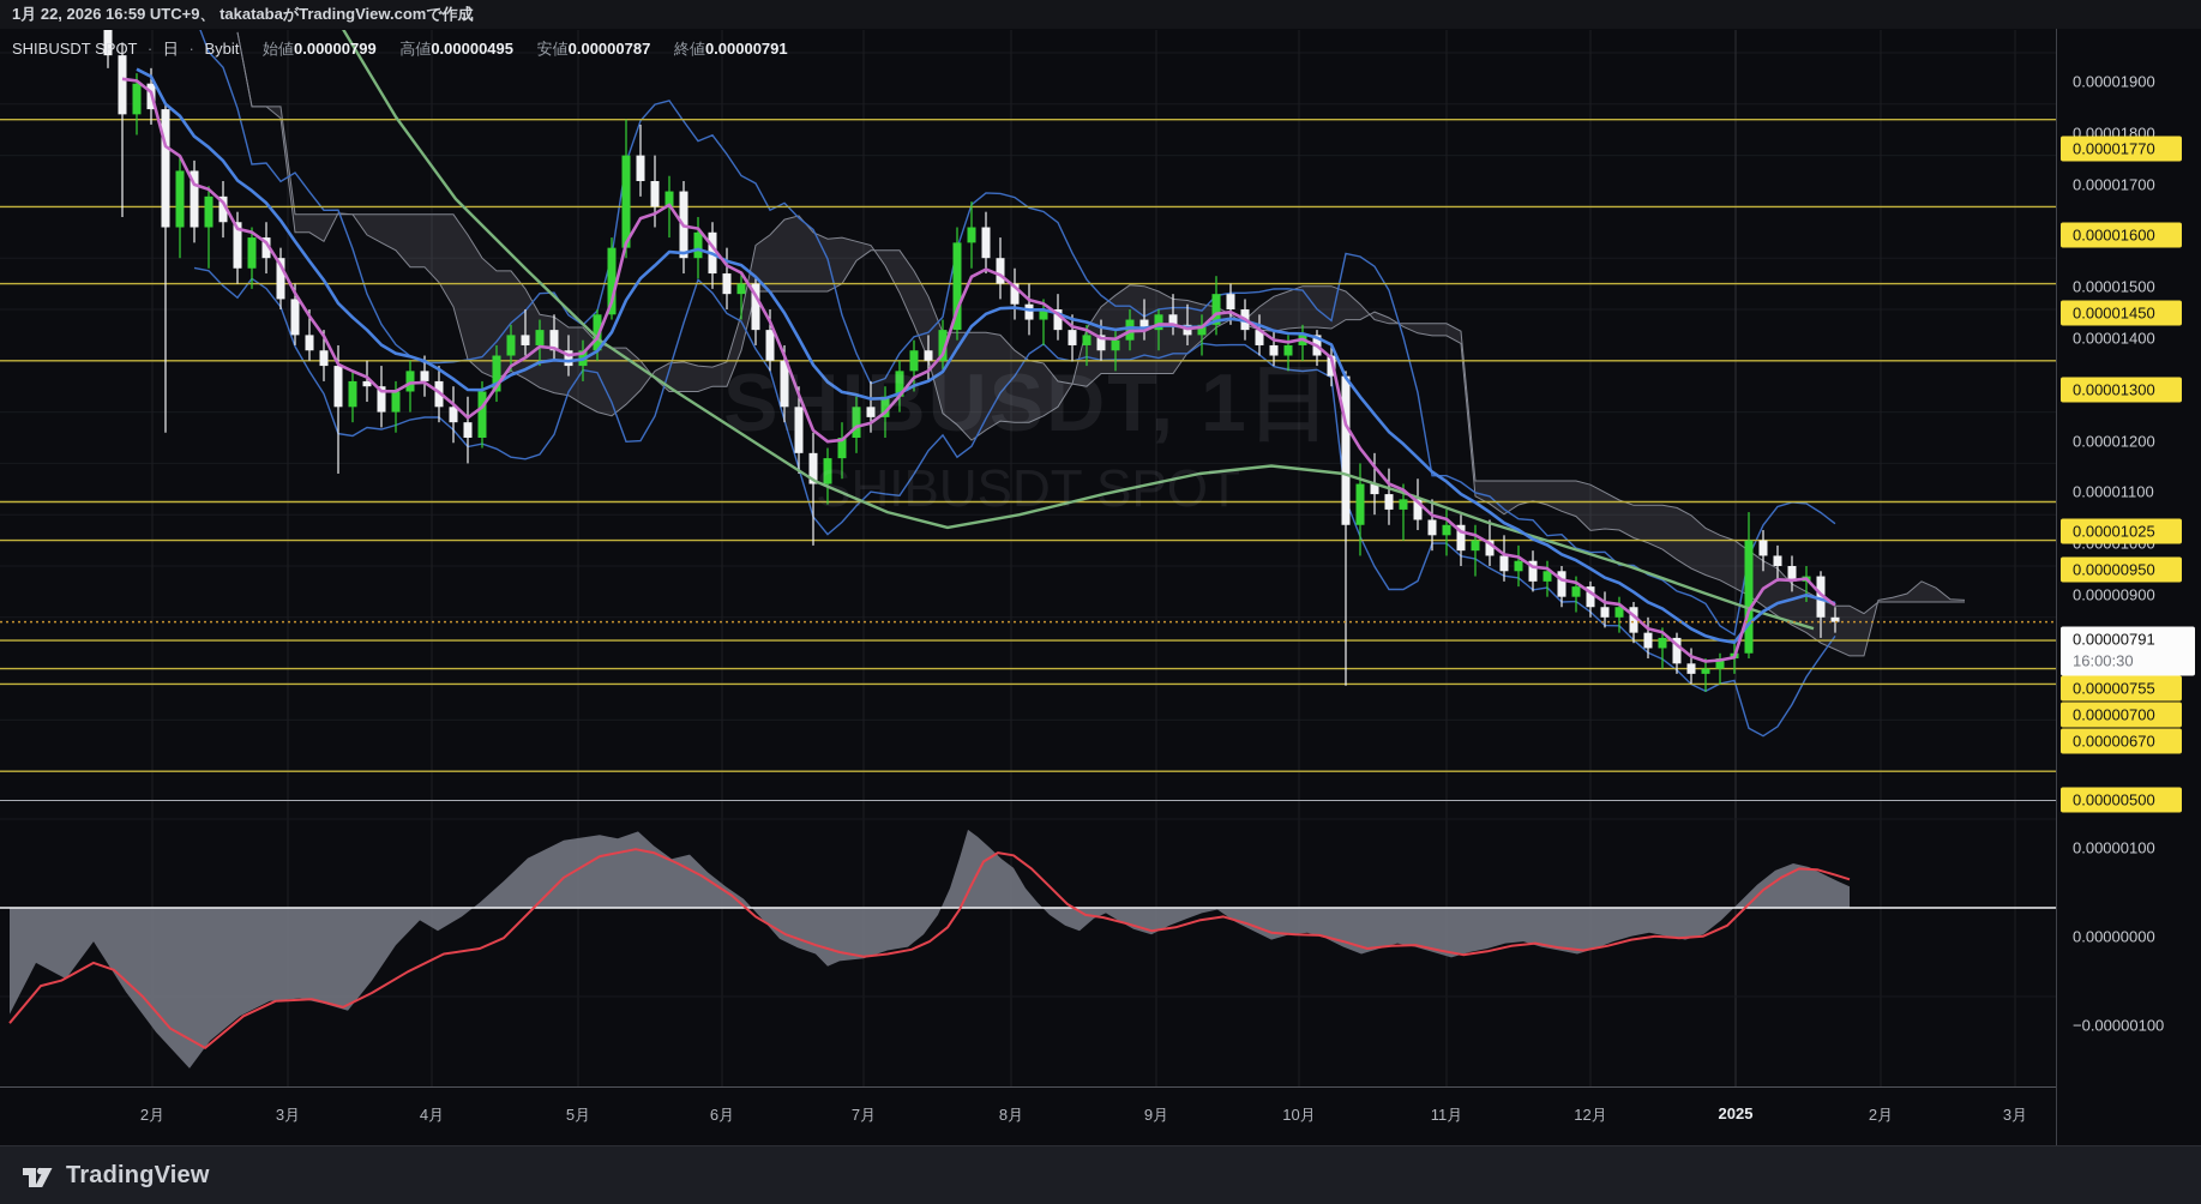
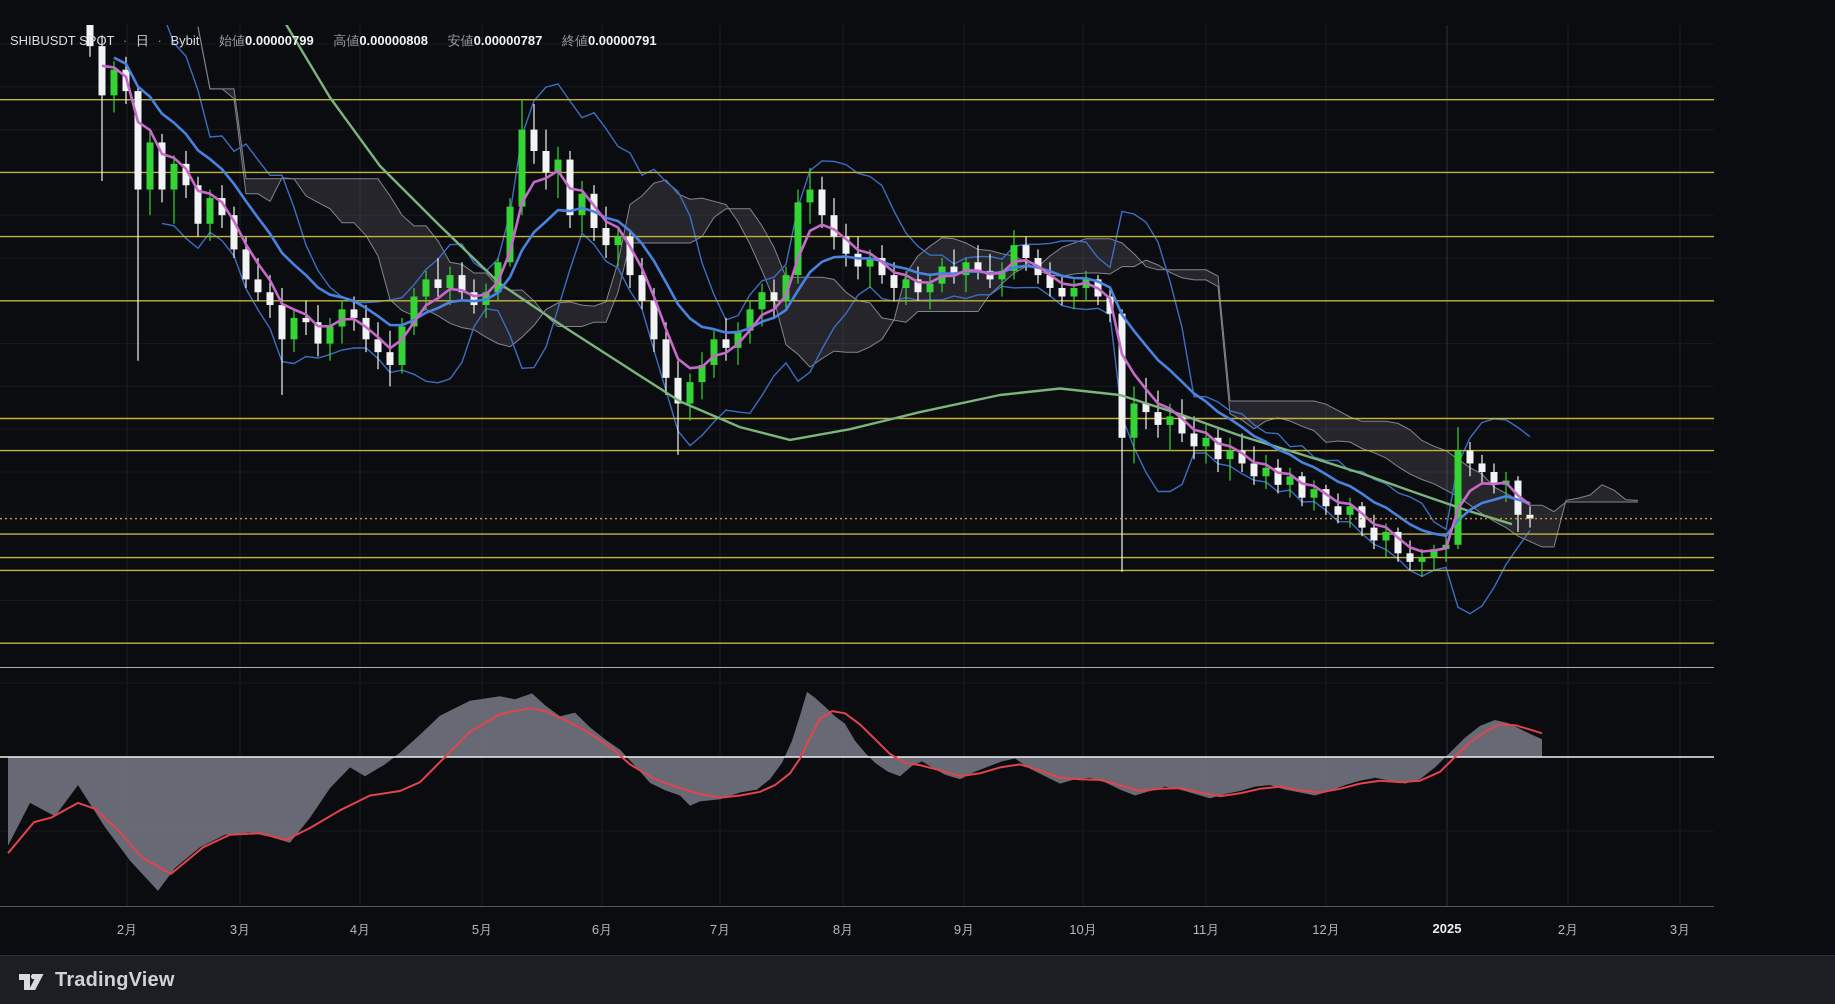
- 1月 22, 2026 16:59 UTC+9、 takatabaがTradingView.comで作成
- SHIBUSDT SPOT · 日 · Bybit 始値0.00000799 高値0.00000495 安値0.00000787 終値0.00000791
+ SHIBUSDT SPOT · 日 · Bybit 始値0.00000799 高値0.00000808 安値0.00000787 終値0.00000791
- SHIBUSDT, 1日
- SHIBUSDT SPOT
- 0.00001900
- 0.00001800
- 0.00001700
- 0.00001500
- 0.00001400
- 0.00001200
- 0.00001100
- 0.00001000
- 0.00000900
- 0.00000100
- 0.00000000
- −0.00000100
- 0.00000791
- 16:00:30
- 0.00001770
- 0.00001600
- 0.00001450
- 0.00001300
- 0.00001025
- 0.00000950
- 0.00000755
- 0.00000700
- 0.00000670
- 0.00000500
  2月
  3月
  4月
  5月
  6月
  7月
  8月
  9月
  10月
  11月
  12月
  2025
  2月
  3月
  TradingView
